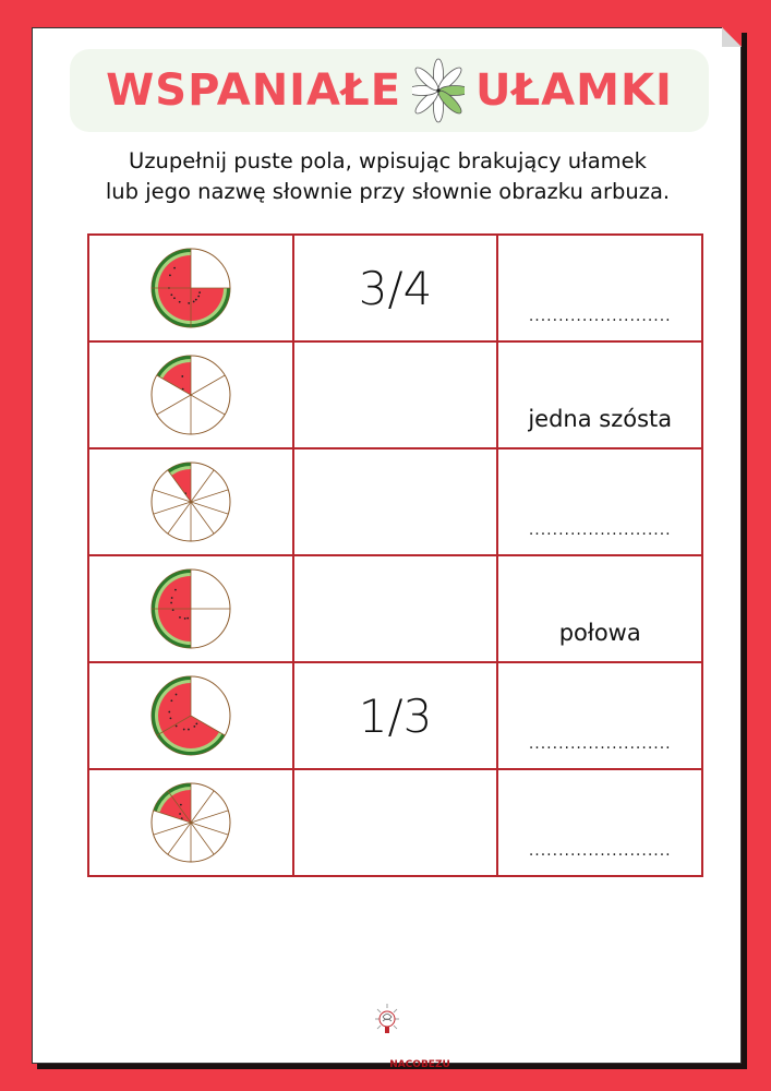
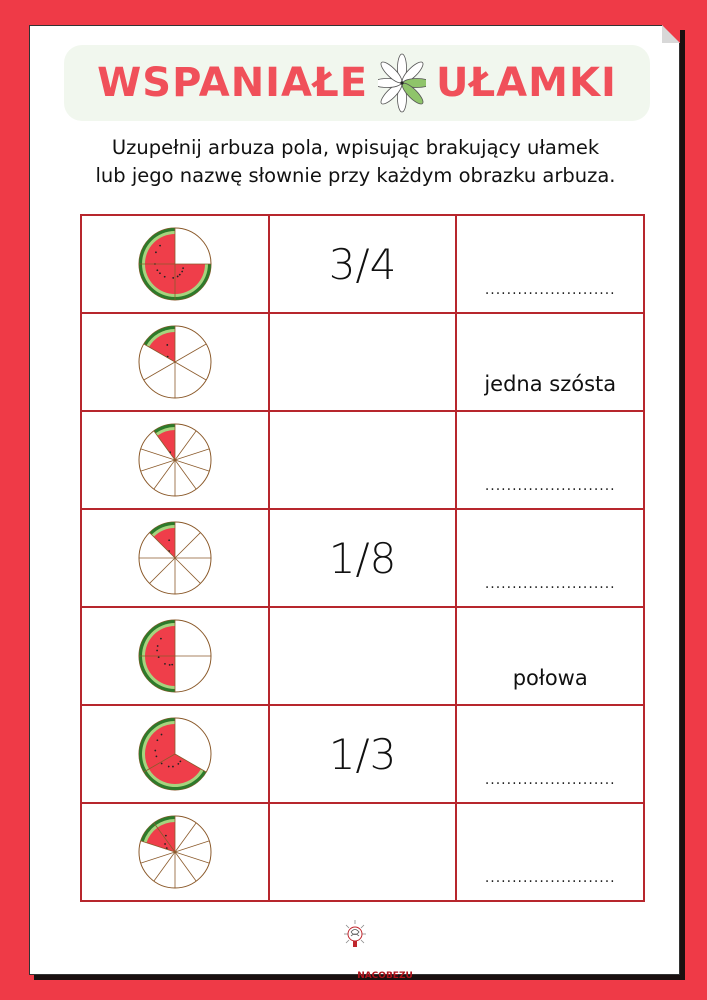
  WSPANIAŁE
  UŁAMKI
- Uzupełnij puste pola, wpisując brakujący ułamek
+ Uzupełnij arbuza pola, wpisując brakujący ułamek
- lub jego nazwę słownie przy słownie obrazku arbuza.
+ lub jego nazwę słownie przy każdym obrazku arbuza.
  	3/4	........................
  		jedna szósta
  		........................
+ 	1/8	........................
  		połowa
  	1/3	........................
  		........................
  NACOBEZU
